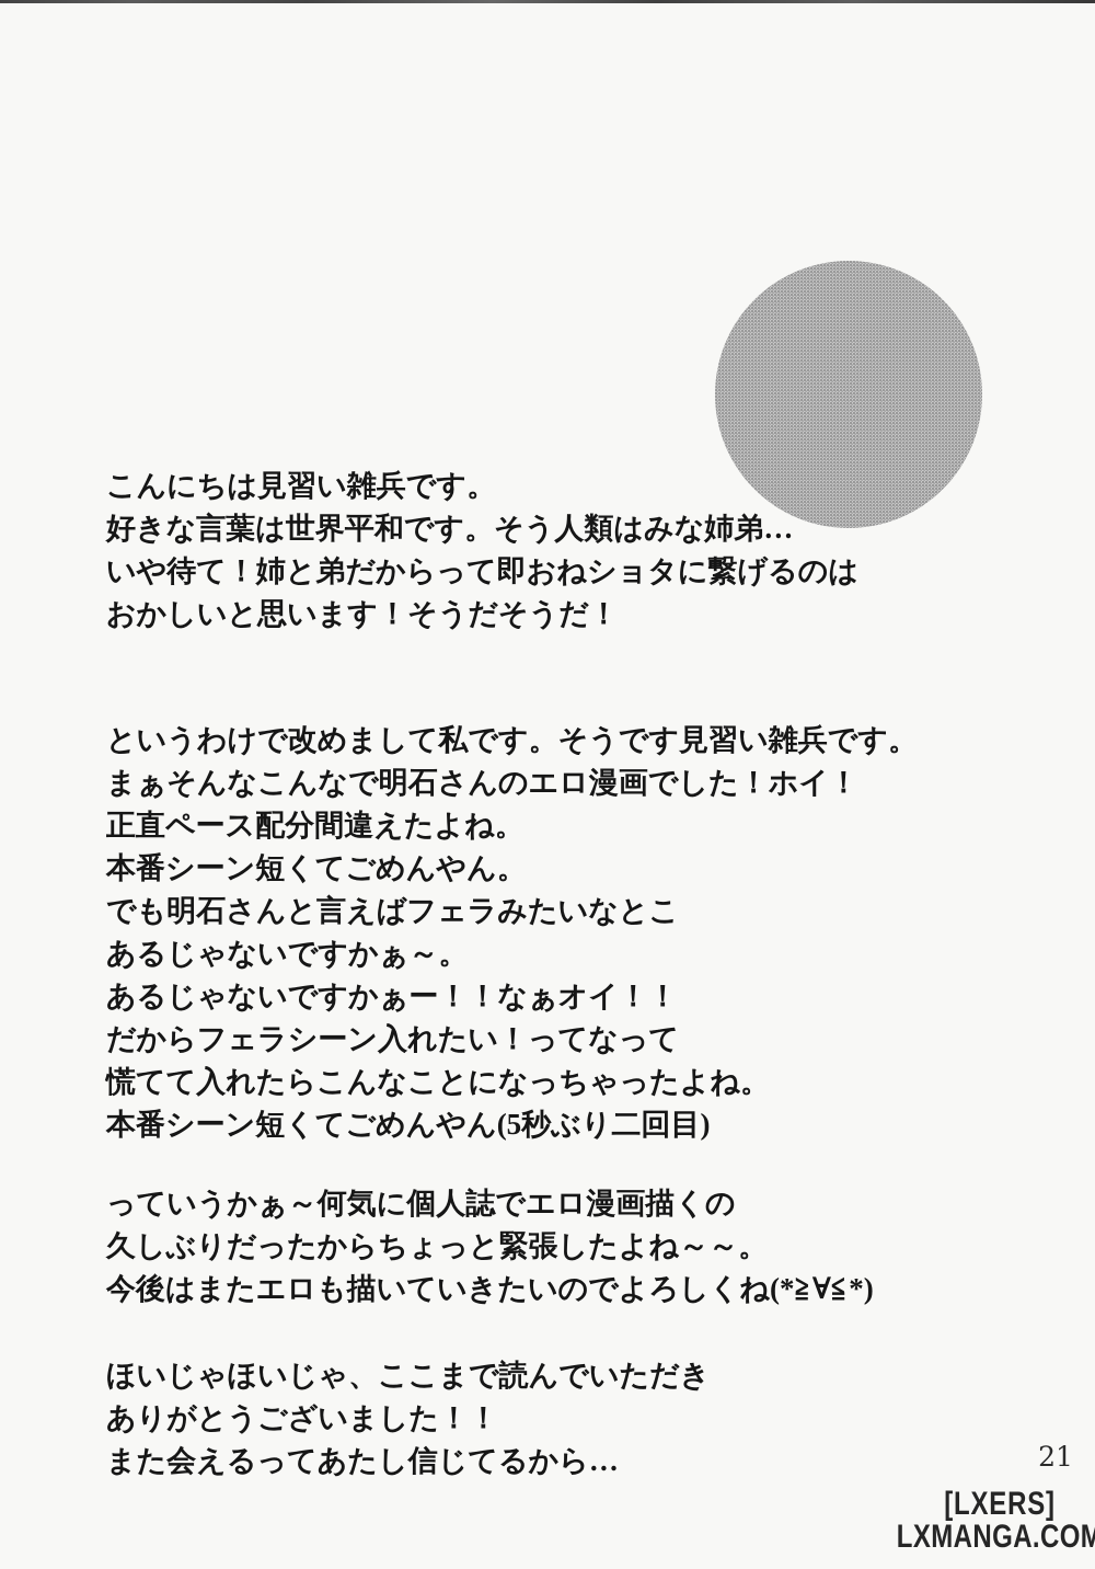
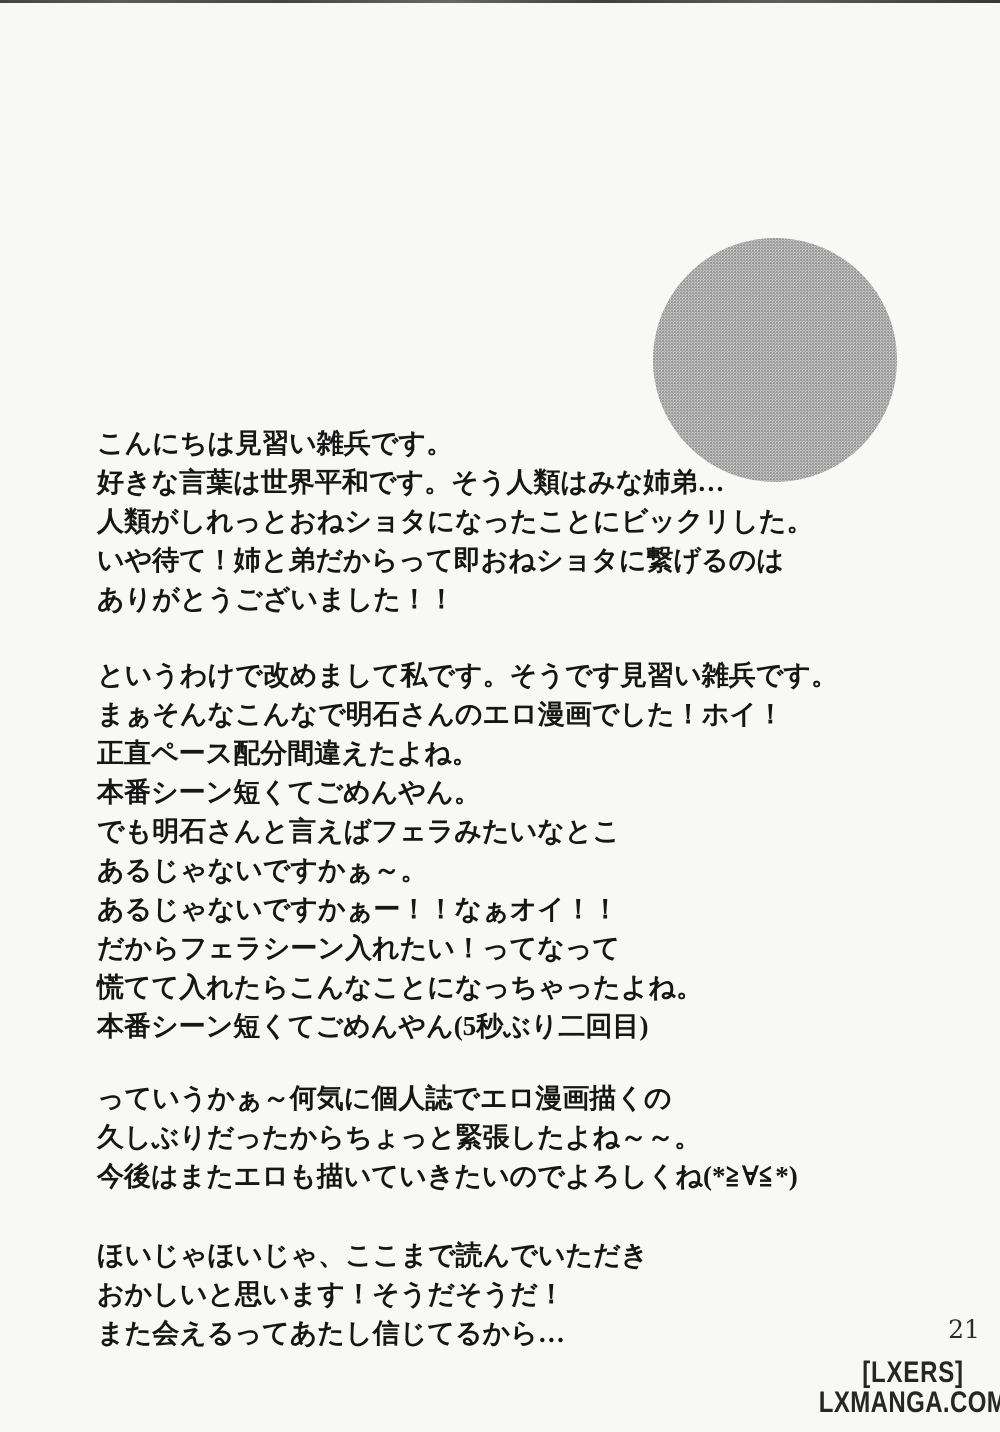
  こんにちは見習い雑兵です。
  好きな言葉は世界平和です。そう人類はみな姉弟…
+ 人類がしれっとおねショタになったことにビックリした。
  いや待て！姉と弟だからって即おねショタに繋げるのは
- おかしいと思います！そうだそうだ！
+ ありがとうございました！！
  というわけで改めまして私です。そうです見習い雑兵です。
  まぁそんなこんなで明石さんのエロ漫画でした！ホイ！
  正直ペース配分間違えたよね。
  本番シーン短くてごめんやん。
  でも明石さんと言えばフェラみたいなとこ
  あるじゃないですかぁ～。
  あるじゃないですかぁー！！なぁオイ！！
  だからフェラシーン入れたい！ってなって
  慌てて入れたらこんなことになっちゃったよね。
  本番シーン短くてごめんやん(5秒ぶり二回目)
  っていうかぁ～何気に個人誌でエロ漫画描くの
  久しぶりだったからちょっと緊張したよね～～。
  今後はまたエロも描いていきたいのでよろしくね(*≧∀≦*)
  ほいじゃほいじゃ、ここまで読んでいただき
- ありがとうございました！！
+ おかしいと思います！そうだそうだ！
  また会えるってあたし信じてるから…
  21
  [LXERS]
  LXMANGA.COM
